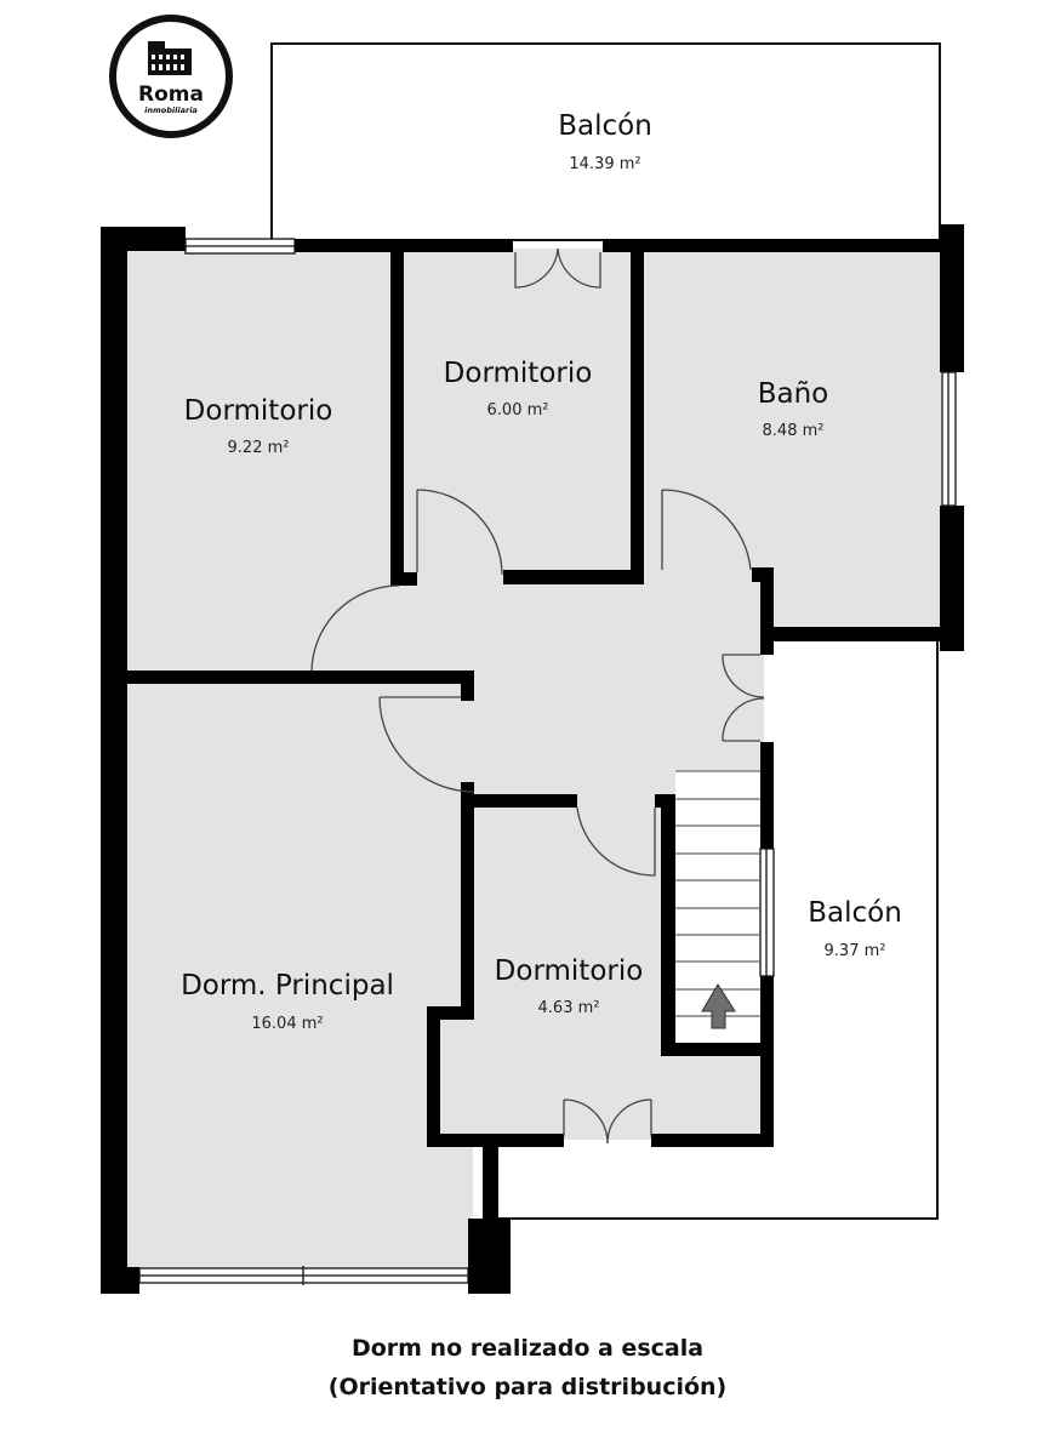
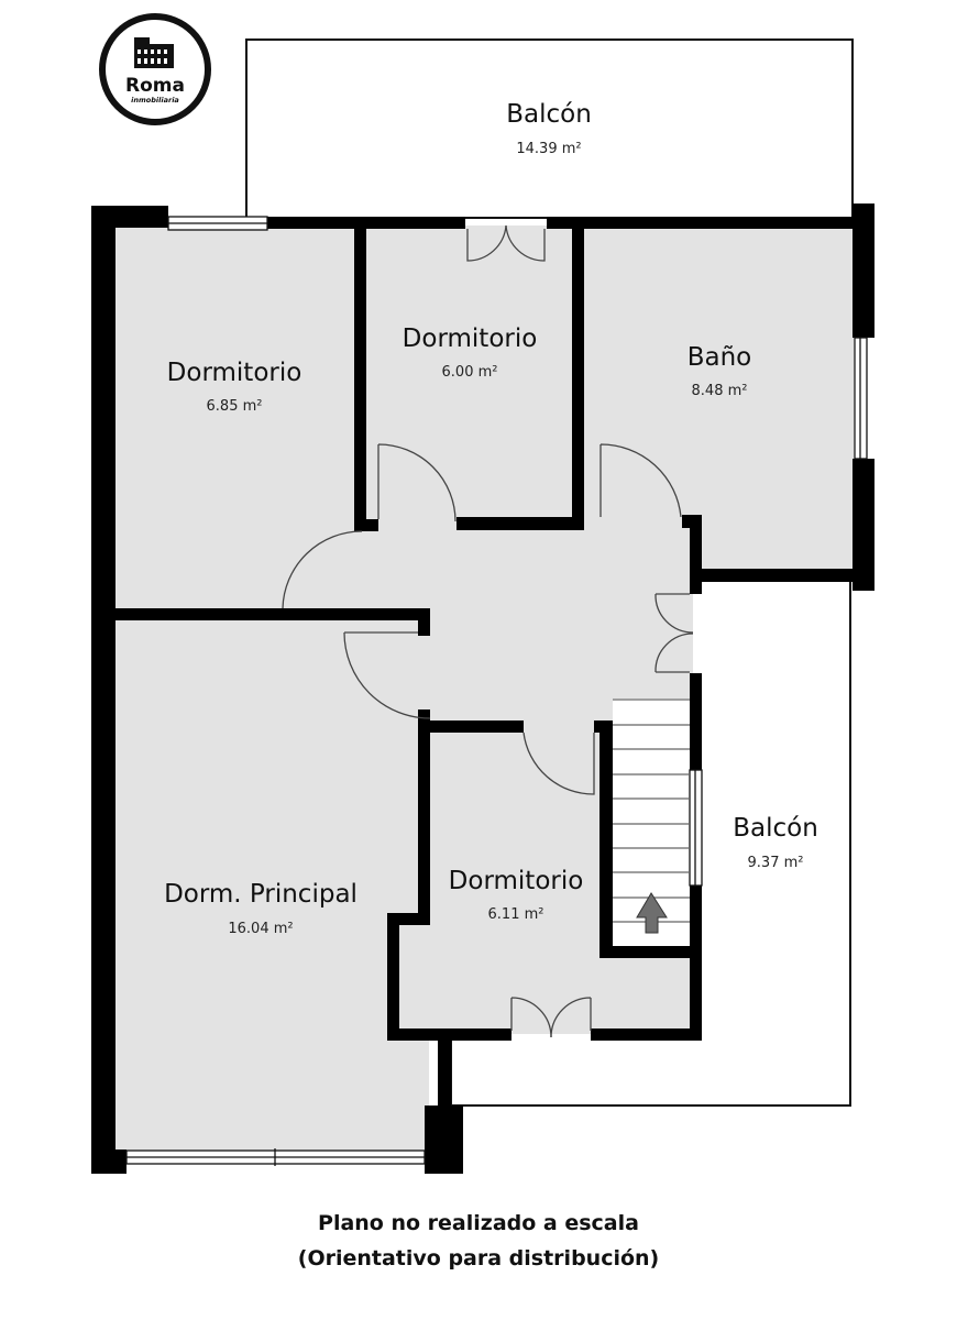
  Roma
  inmobiliaria
  Balcón
  14.39 m²
  Dormitorio
- 9.22 m²
+ 6.85 m²
  Dormitorio
  6.00 m²
  Baño
  8.48 m²
  Dorm. Principal
  16.04 m²
  Dormitorio
- 4.63 m²
+ 6.11 m²
  Balcón
  9.37 m²
- Dorm no realizado a escala
+ Plano no realizado a escala
  (Orientativo para distribución)
